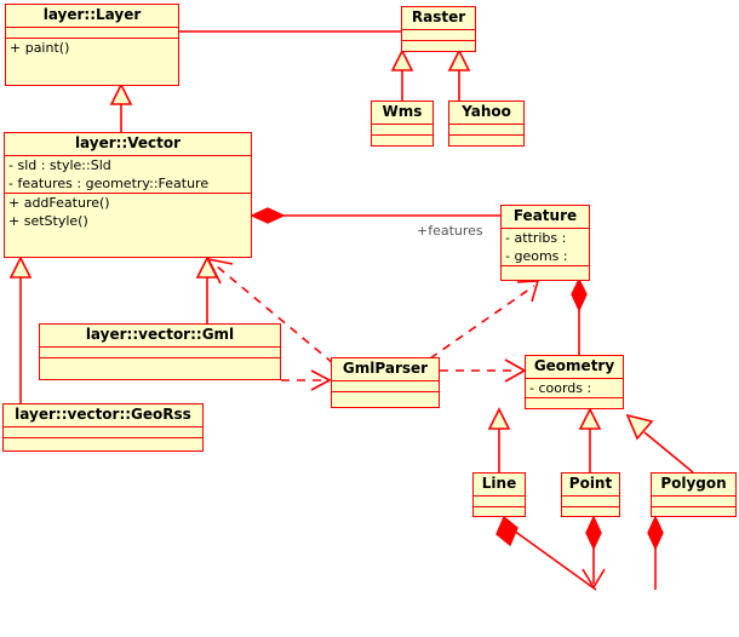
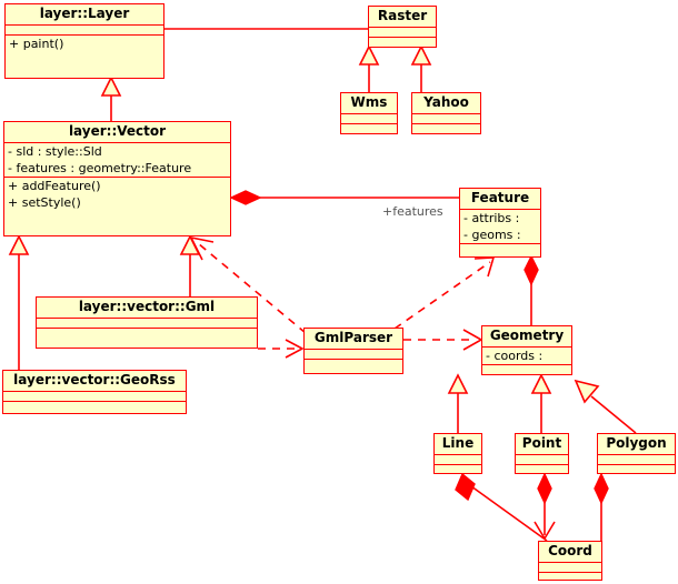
  layer::Layer
  + paint()
  Raster
  Wms
  Yahoo
  layer::Vector
  - sld : style::Sld
  - features : geometry::Feature
  + addFeature()
  + setStyle()
  Feature
  - attribs :
  - geoms :
  layer::vector::Gml
  GmlParser
  Geometry
  - coords :
  layer::vector::GeoRss
  Line
  Point
  Polygon
+ Coord
  +features
